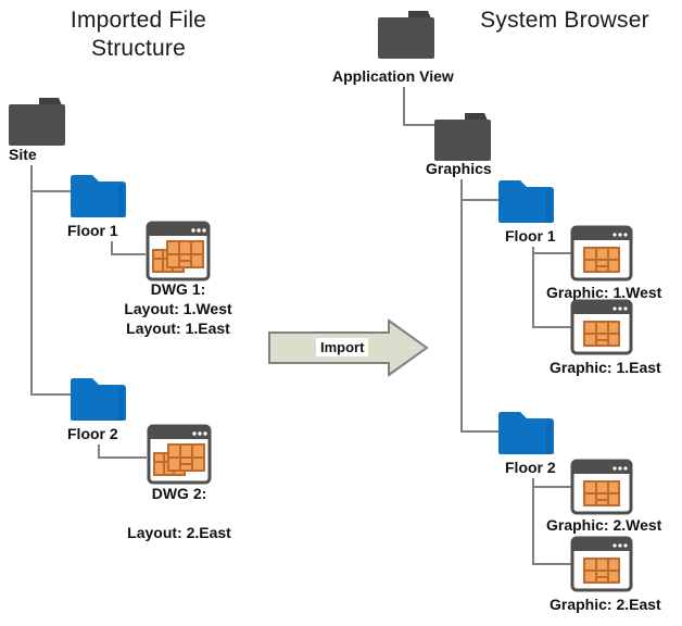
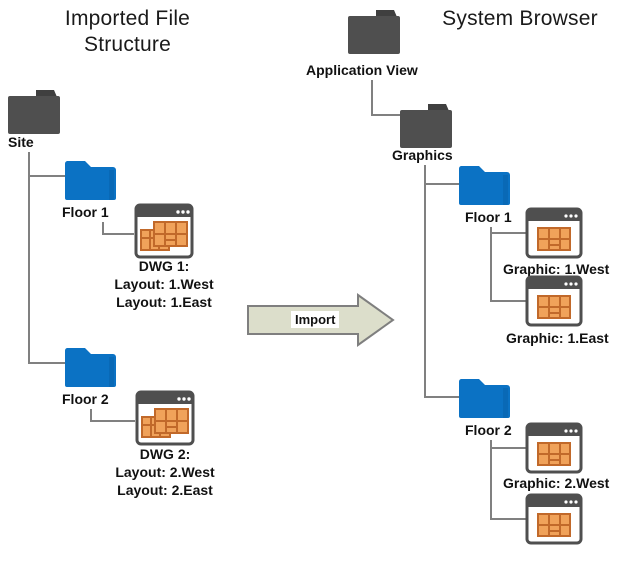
  Imported File Structure
  System Browser
  Site
  Floor 1
  DWG 1:
  Layout: 1.West
  Layout: 1.East
  Floor 2
  DWG 2:
+ Layout: 2.West
  Layout: 2.East
  Import
  Application View
  Graphics
  Floor 1
  Graphic: 1.West
  Graphic: 1.East
  Floor 2
  Graphic: 2.West
- Graphic: 2.East
